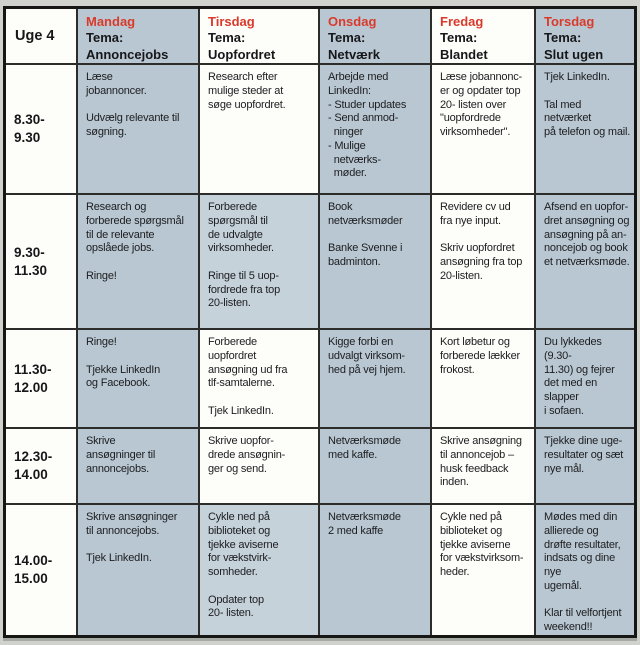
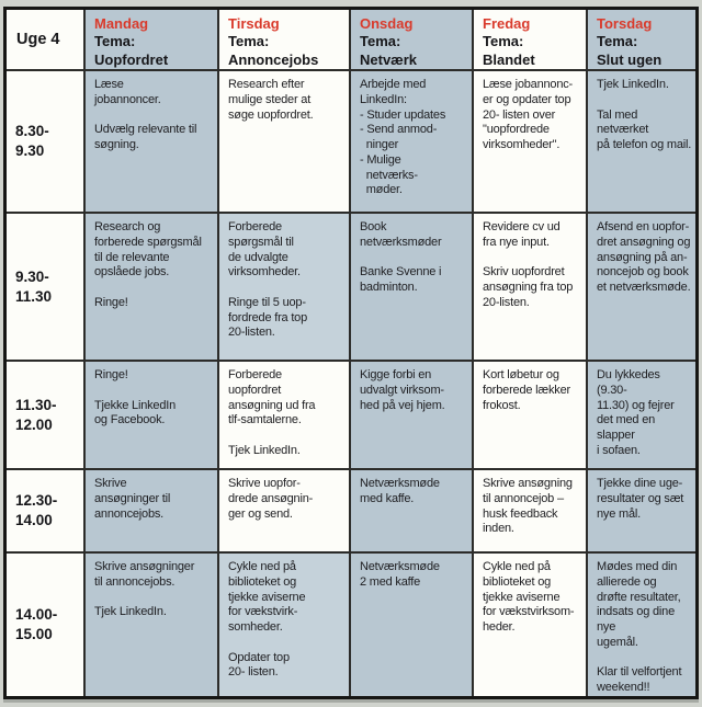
  Uge 4
  Mandag
  Tema:
- Annoncejobs
+ Uopfordret
  Tirsdag
  Tema:
- Uopfordret
+ Annoncejobs
  Onsdag
  Tema:
  Netværk
  Fredag
  Tema:
  Blandet
  Torsdag
  Tema:
  8.30-
  9.30
  Læse
  jobannoncer.
  Udvælg relevante til
  søgning.
  Research efter
  mulige steder at
  søge uopfordret.
  Arbejde med
  LinkedIn:
  - Studer updates
  - Send anmod-
  ninger
  - Mulige
  netværks-
  møder.
  Læse jobannonc-
  er og opdater top
  20- listen over
  "uopfordrede
  virksomheder".
  Tjek LinkedIn.
  Tal med netværket
  på telefon og mail.
  9.30-
  11.30
  Research og
  forberede spørgsmål
  til de relevante
  opslåede jobs.
  Ringe!
  Forberede
  spørgsmål til
  de udvalgte
  virksomheder.
  Ringe til 5 uop-
  fordrede fra top
  20-listen.
  Book
  netværksmøder
  Banke Svenne i
  badminton.
  Revidere cv ud
  fra nye input.
  Skriv uopfordret
  ansøgning fra top
  20-listen.
  Afsend en uopfor-
  dret ansøgning og
  ansøgning på an-
  noncejob og book
  et netværksmøde.
  11.30-
  12.00
  Ringe!
  Tjekke LinkedIn
  og Facebook.
  Forberede
  uopfordret
  ansøgning ud fra
  tlf-samtalerne.
  Tjek LinkedIn.
  Kigge forbi en
  udvalgt virksom-
  hed på vej hjem.
  Kort løbetur og
  forberede lækker
  frokost.
  Du lykkedes (9.30-
  11.30) og fejrer
  det med en slapper
  i sofaen.
  12.30-
  14.00
  Skrive
  ansøgninger til
  annoncejobs.
  Skrive uopfor-
  drede ansøgnin-
  ger og send.
  Netværksmøde
  med kaffe.
  Skrive ansøgning
  til annoncejob –
  husk feedback
  inden.
  Tjekke dine uge-
  resultater og sæt
  nye mål.
  14.00-
  15.00
  Skrive ansøgninger
  til annoncejobs.
  Tjek LinkedIn.
  Cykle ned på
  biblioteket og
  tjekke aviserne
  for vækstvirk-
  somheder.
  Opdater top
  20- listen.
  Netværksmøde
  2 med kaffe
  Cykle ned på
  biblioteket og
  tjekke aviserne
  for vækstvirksom-
  heder.
  Mødes med din
  allierede og
  drøfte resultater,
  indsats og dine nye
  ugemål.
  Klar til velfortjent
  weekend!!
